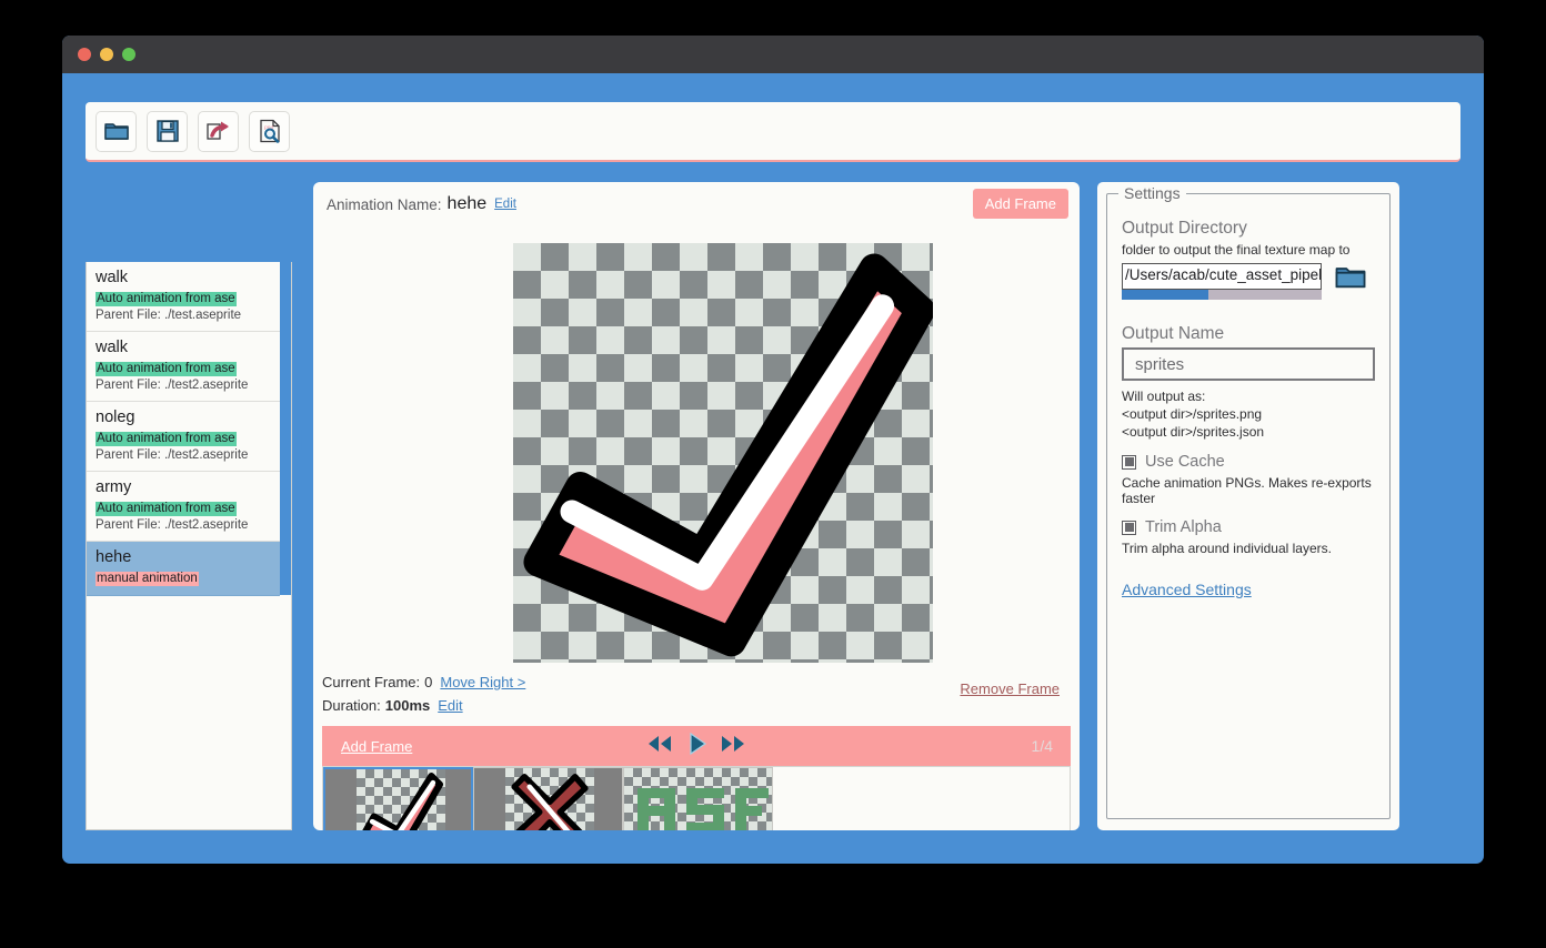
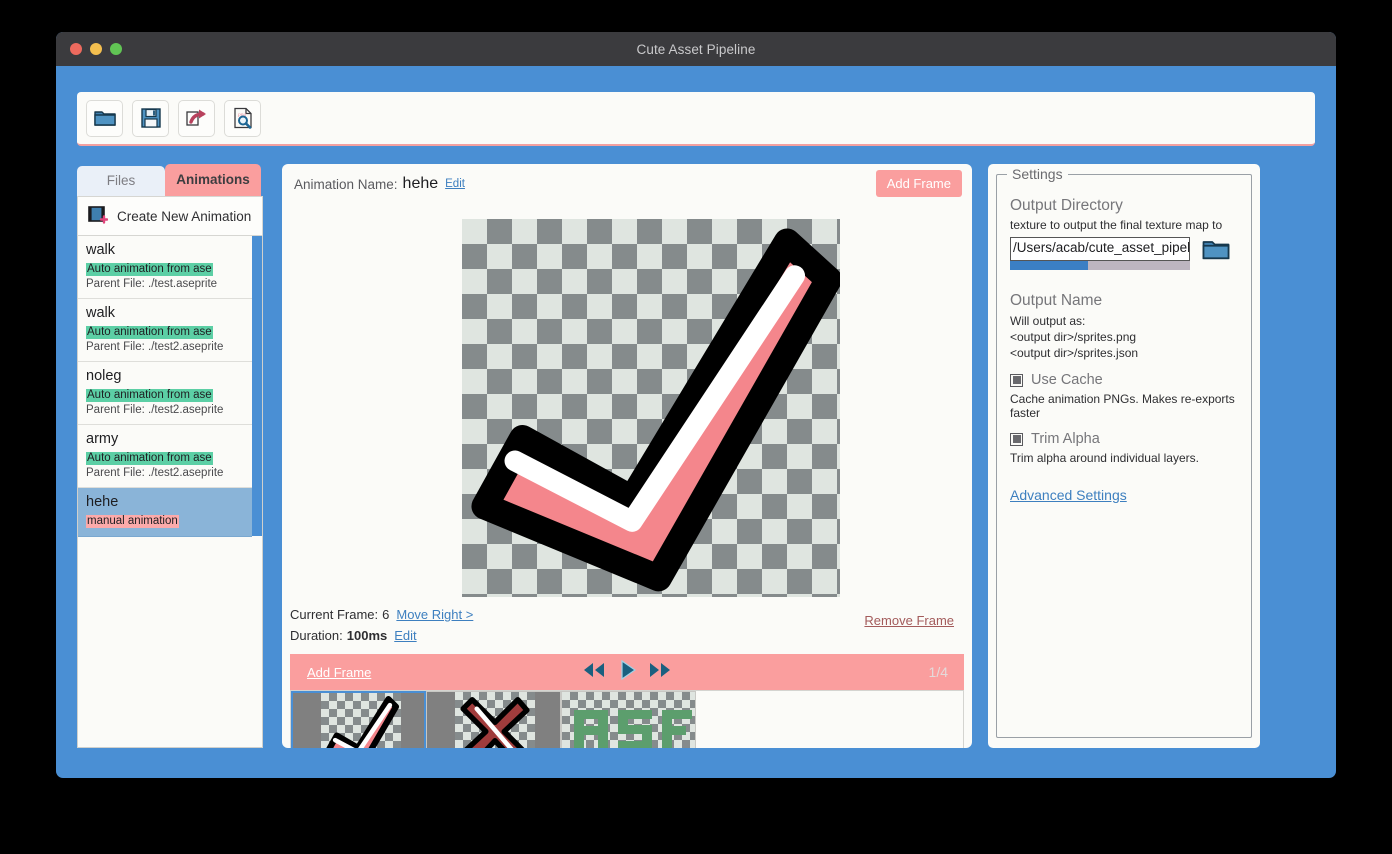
+ Cute Asset Pipeline
+ Files
+ Animations
+ Create New Animation
  walk
  Auto animation from ase
  Parent File: ./test.aseprite
  walk
  Auto animation from ase
  Parent File: ./test2.aseprite
  noleg
  Auto animation from ase
  Parent File: ./test2.aseprite
  army
  Auto animation from ase
  Parent File: ./test2.aseprite
  hehe
  manual animation
  Animation Name:
  hehe
  Edit
  Add Frame
  Current Frame:
- 0
+ 6
  Move Right >
  Duration:
  100ms
  Edit
  Remove Frame
  Add Frame
  1/4
  Settings
  Output Directory
- folder to output the final texture map to
+ texture to output the final texture map to
  /Users/acab/cute_asset_pipel
  Output Name
- sprites
  Will output as:
  <output dir>/sprites.png
  <output dir>/sprites.json
  Use Cache
  Cache animation PNGs. Makes re-exports faster
  Trim Alpha
  Trim alpha around individual layers.
  Advanced Settings
